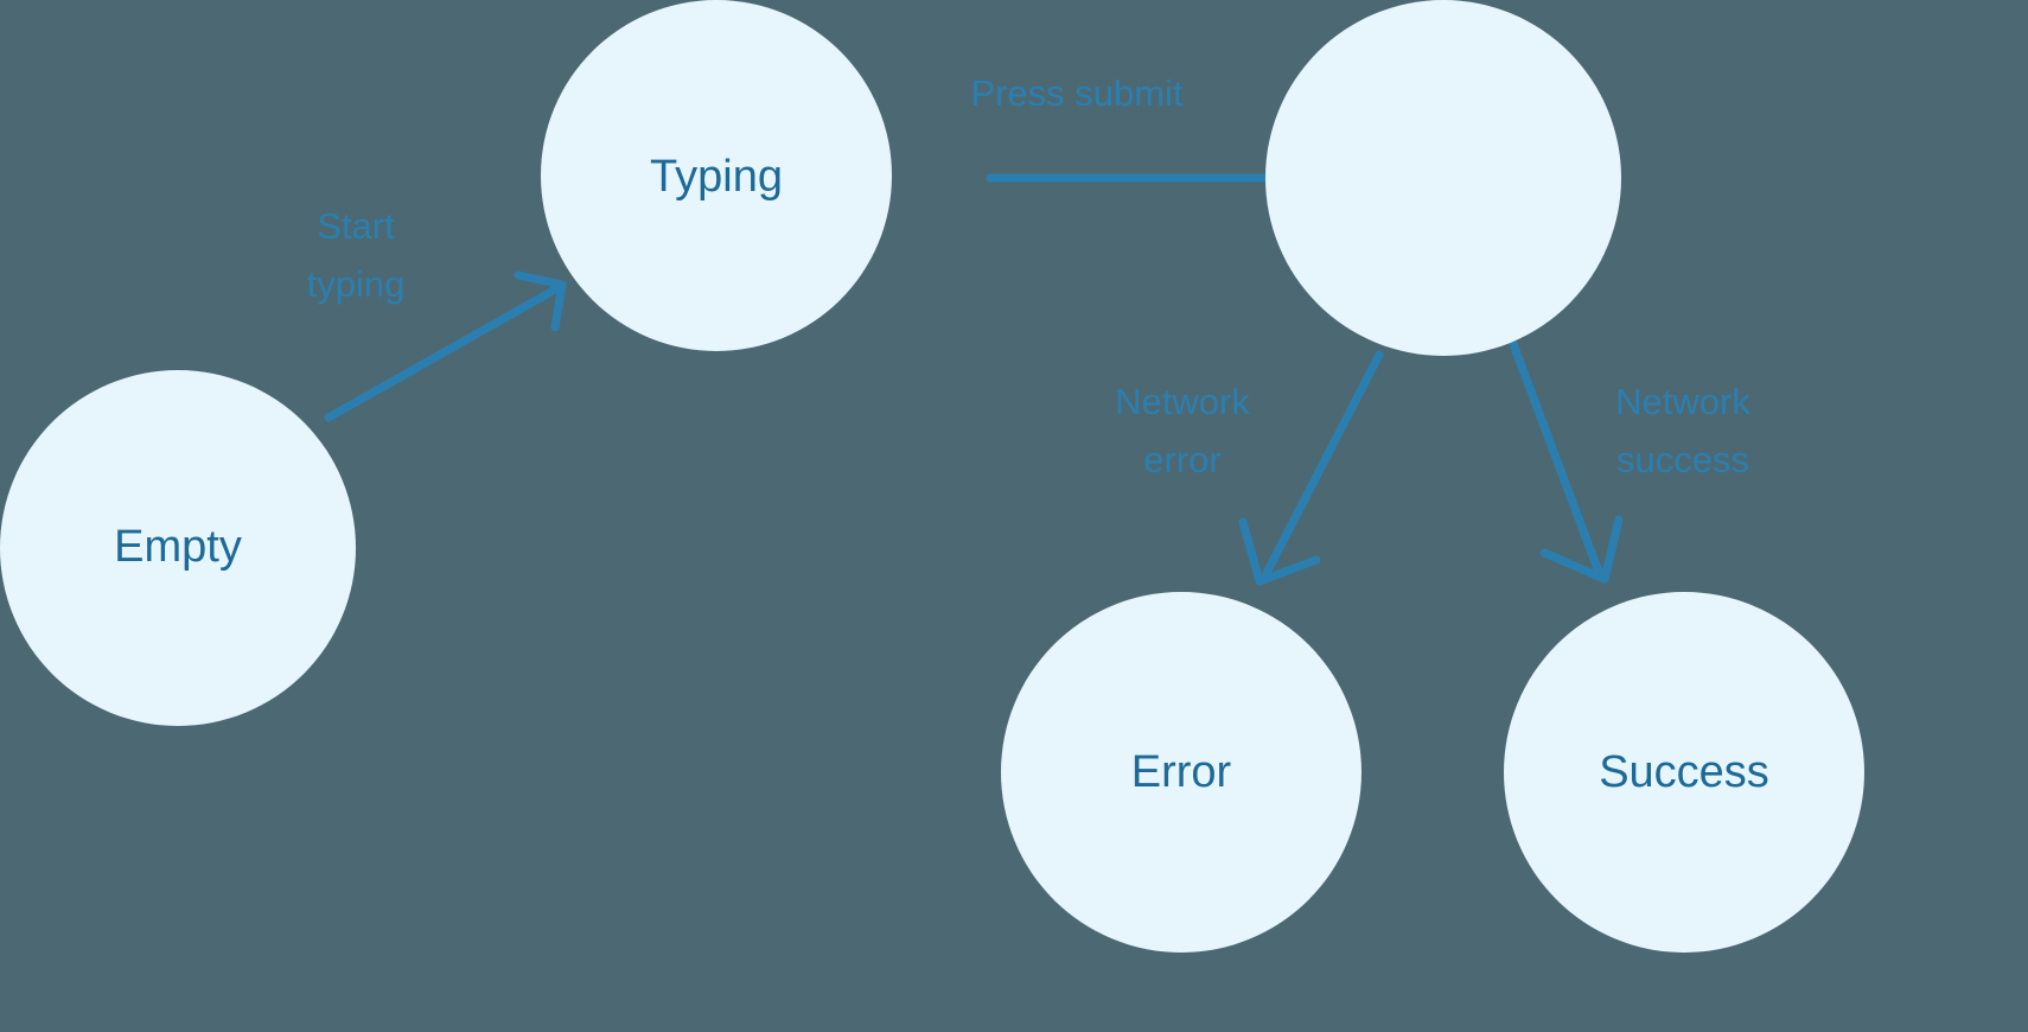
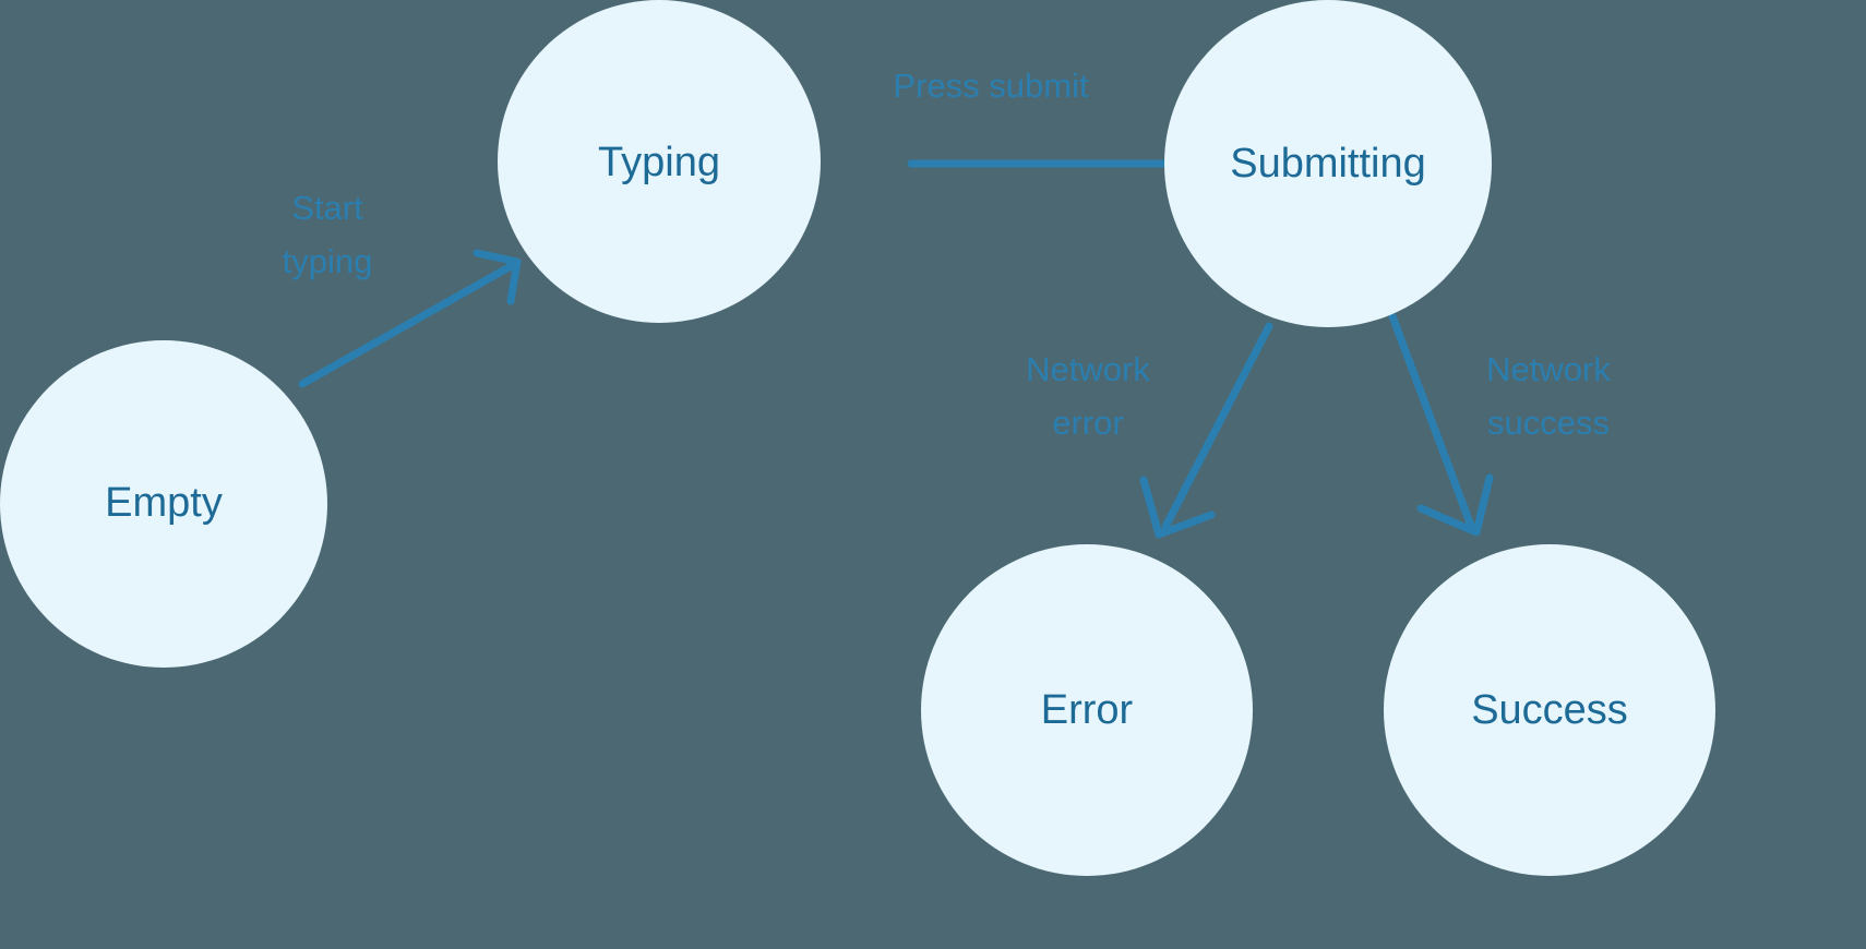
  Empty
  Typing
+ Submitting
  Error
  Success
  Start
  typing
  Press submit
  Network
  error
  Network
  success
